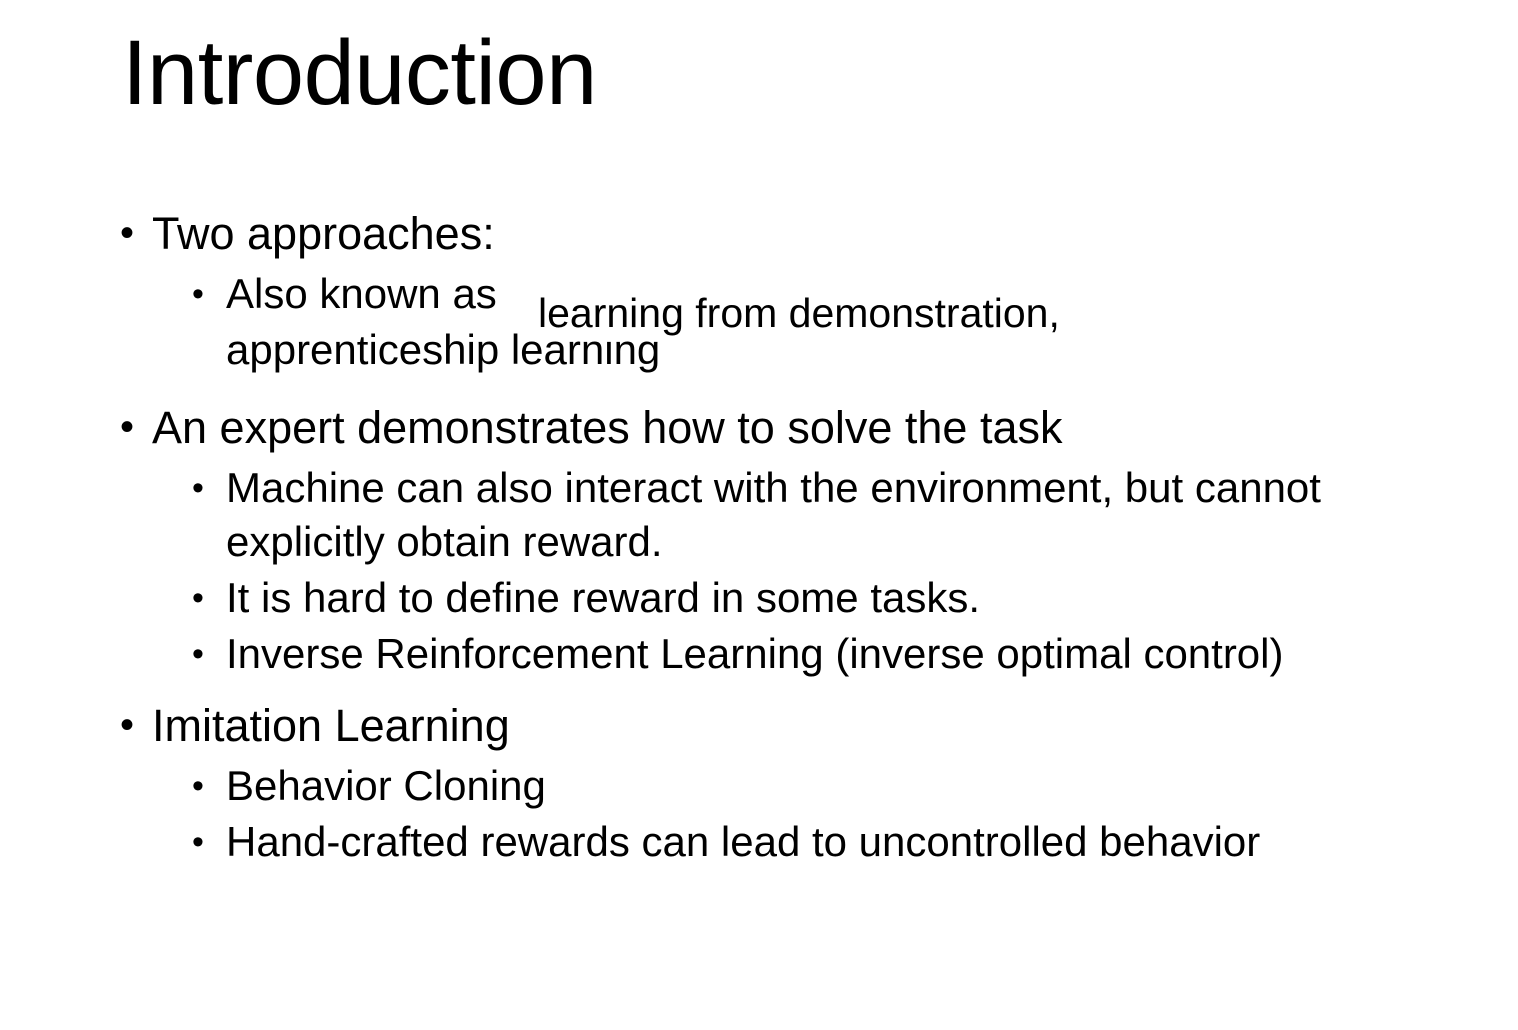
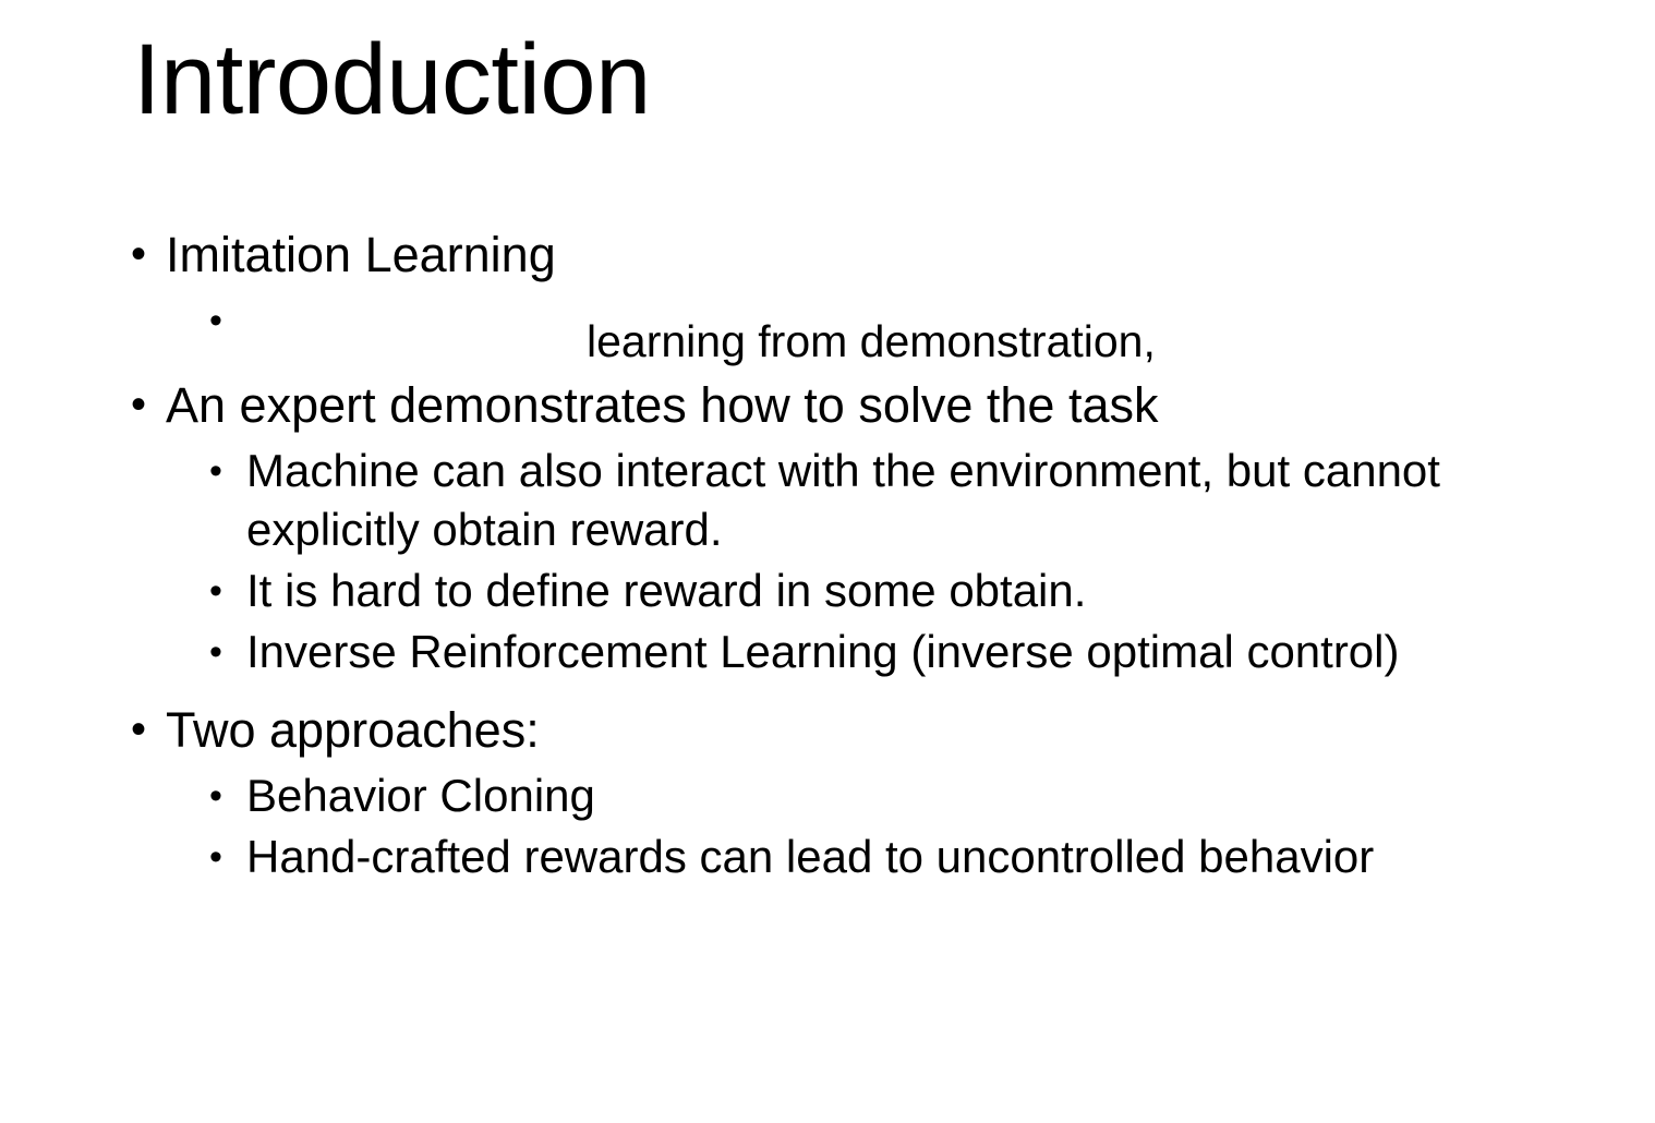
  Introduction
  •
- Two approaches:
+ Imitation Learning
  •
- Also known as
- apprenticeship learning
  •
  An expert demonstrates how to solve the task
  •
  Machine can also interact with the environment, but cannot explicitly obtain reward.
  •
- It is hard to define reward in some tasks.
+ It is hard to define reward in some obtain.
  •
  Inverse Reinforcement Learning (inverse optimal control)
  •
- Imitation Learning
+ Two approaches:
  •
  Behavior Cloning
  •
  Hand-crafted rewards can lead to uncontrolled behavior
  learning from demonstration,
